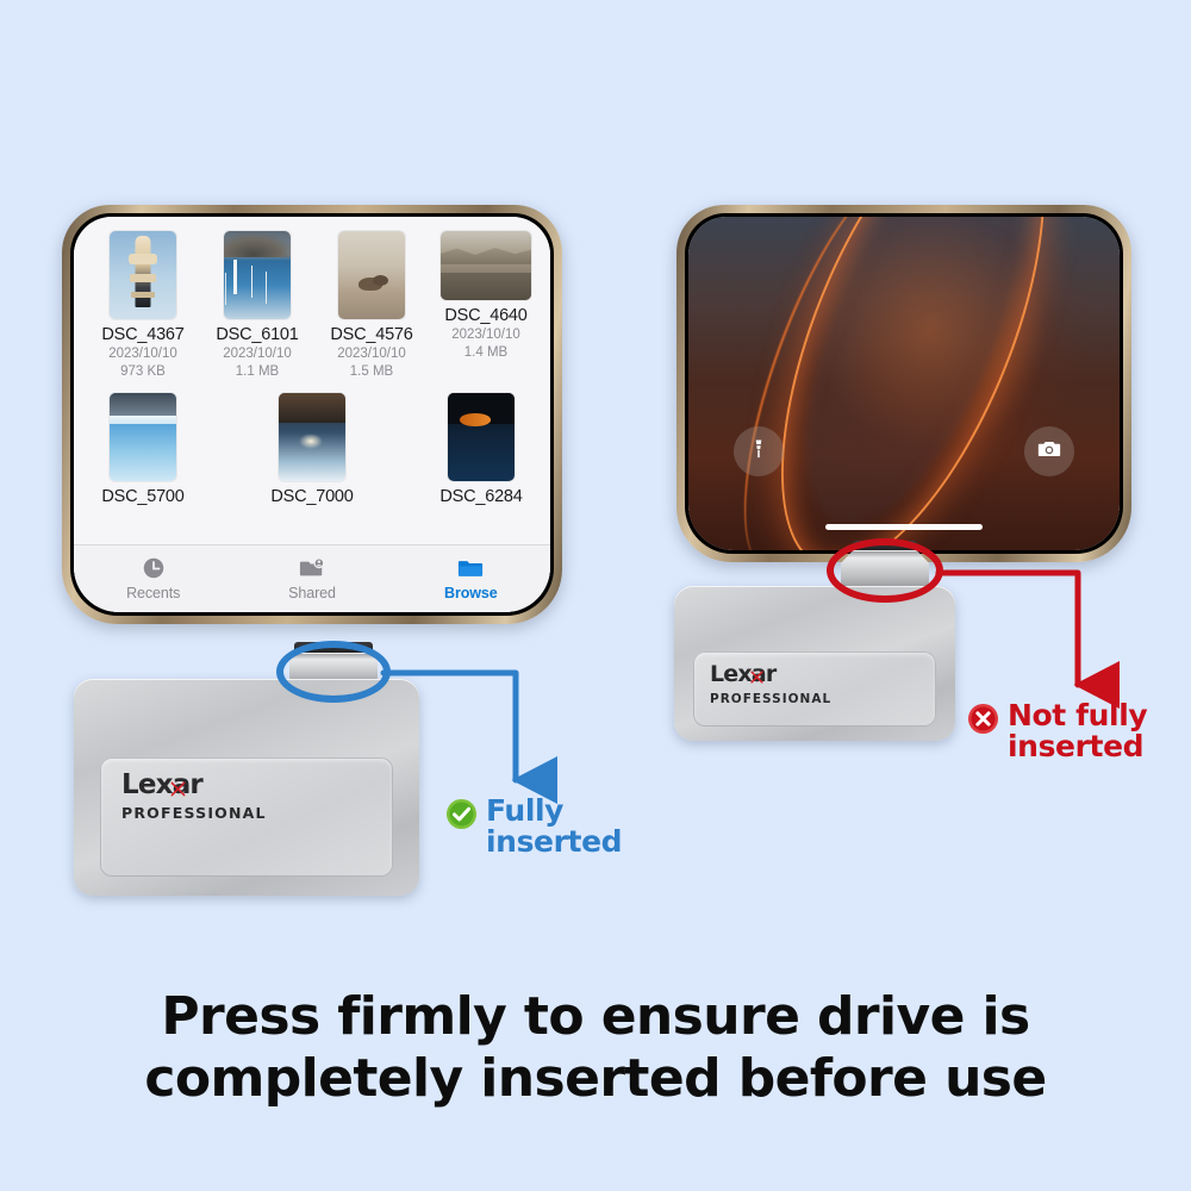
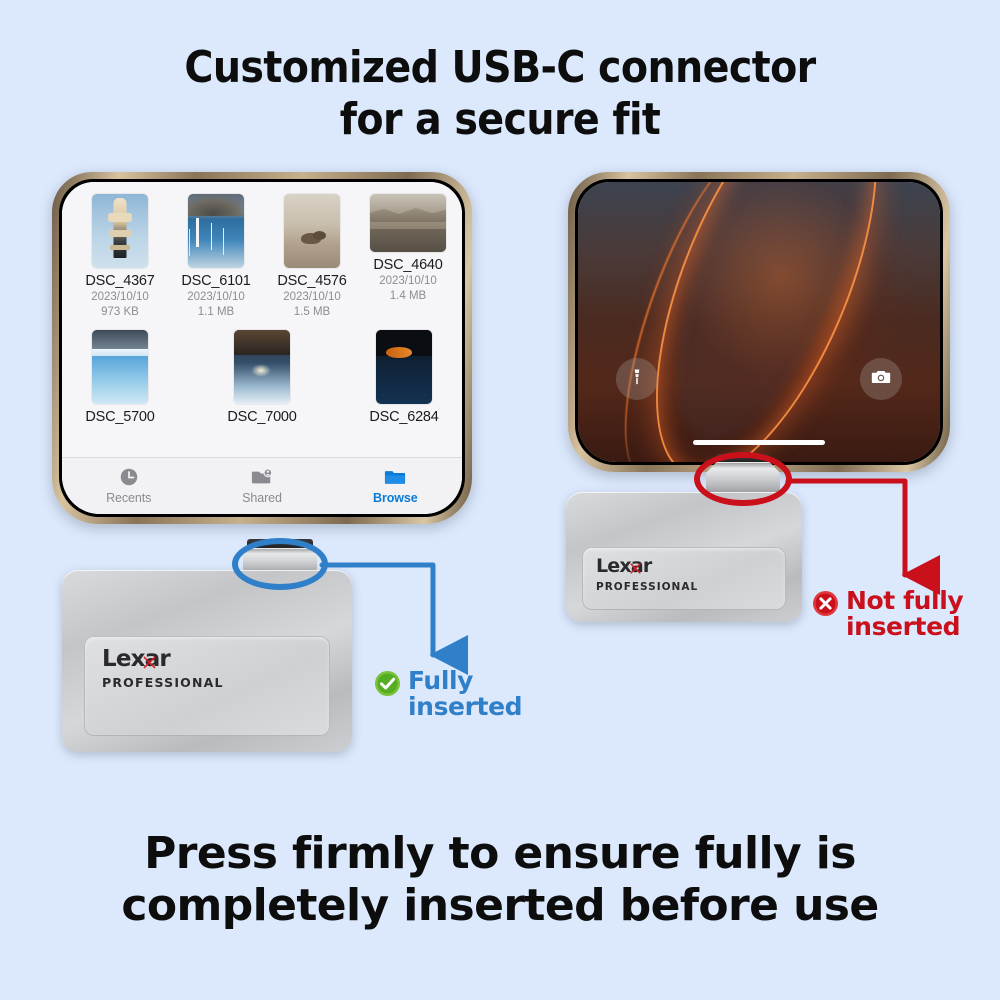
+ Customized USB-C connector
+ for a secure fit
  DSC_4367
  2023/10/10
  973 KB
  DSC_6101
  2023/10/10
  1.1 MB
  DSC_4576
  2023/10/10
  1.5 MB
  DSC_4640
  2023/10/10
  1.4 MB
  DSC_5700
  DSC_7000
  DSC_6284
  Recents
  Shared
  Browse
  Lexr
  PROFESSIONAL
  Lexar
  PROFESSIONAL
  Fully
  inserted
  Not fully
  inserted
- Press firmly to ensure drive is
+ Press firmly to ensure fully is
  completely inserted before use
